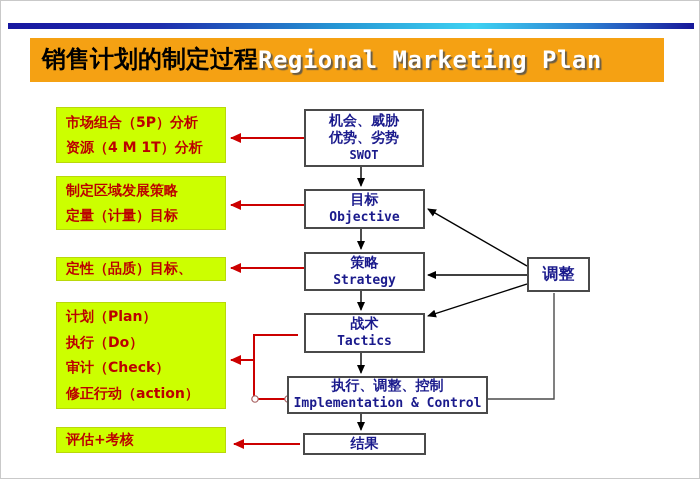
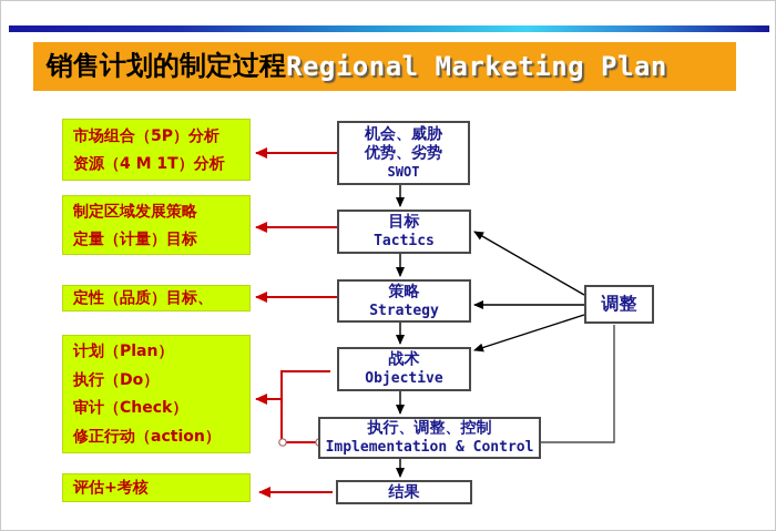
  销售计划的制定过程
  Regional Marketing Plan
  市场组合（5P）分析
  资源（4 M 1T）分析
  制定区域发展策略
  定量（计量）目标
  定性（品质）目标、
  计划（Plan）
  执行（Do）
  审计（Check）
  修正行动（action）
  评估+考核
  机会、威胁
  优势、劣势
  SWOT
  目标
- Objective
+ Tactics
  策略
  Strategy
  战术
- Tactics
+ Objective
  执行、调整、控制
  Implementation & Control
  结果
  调整
